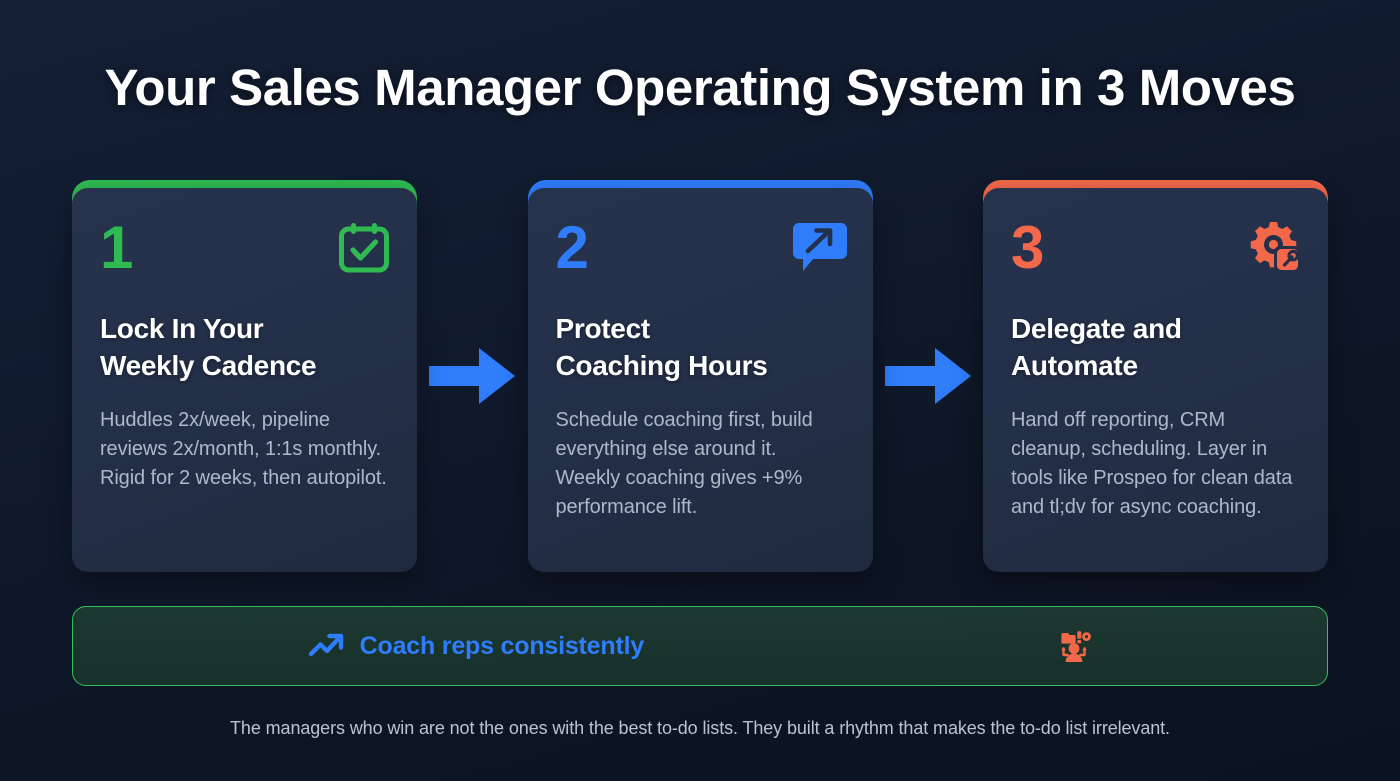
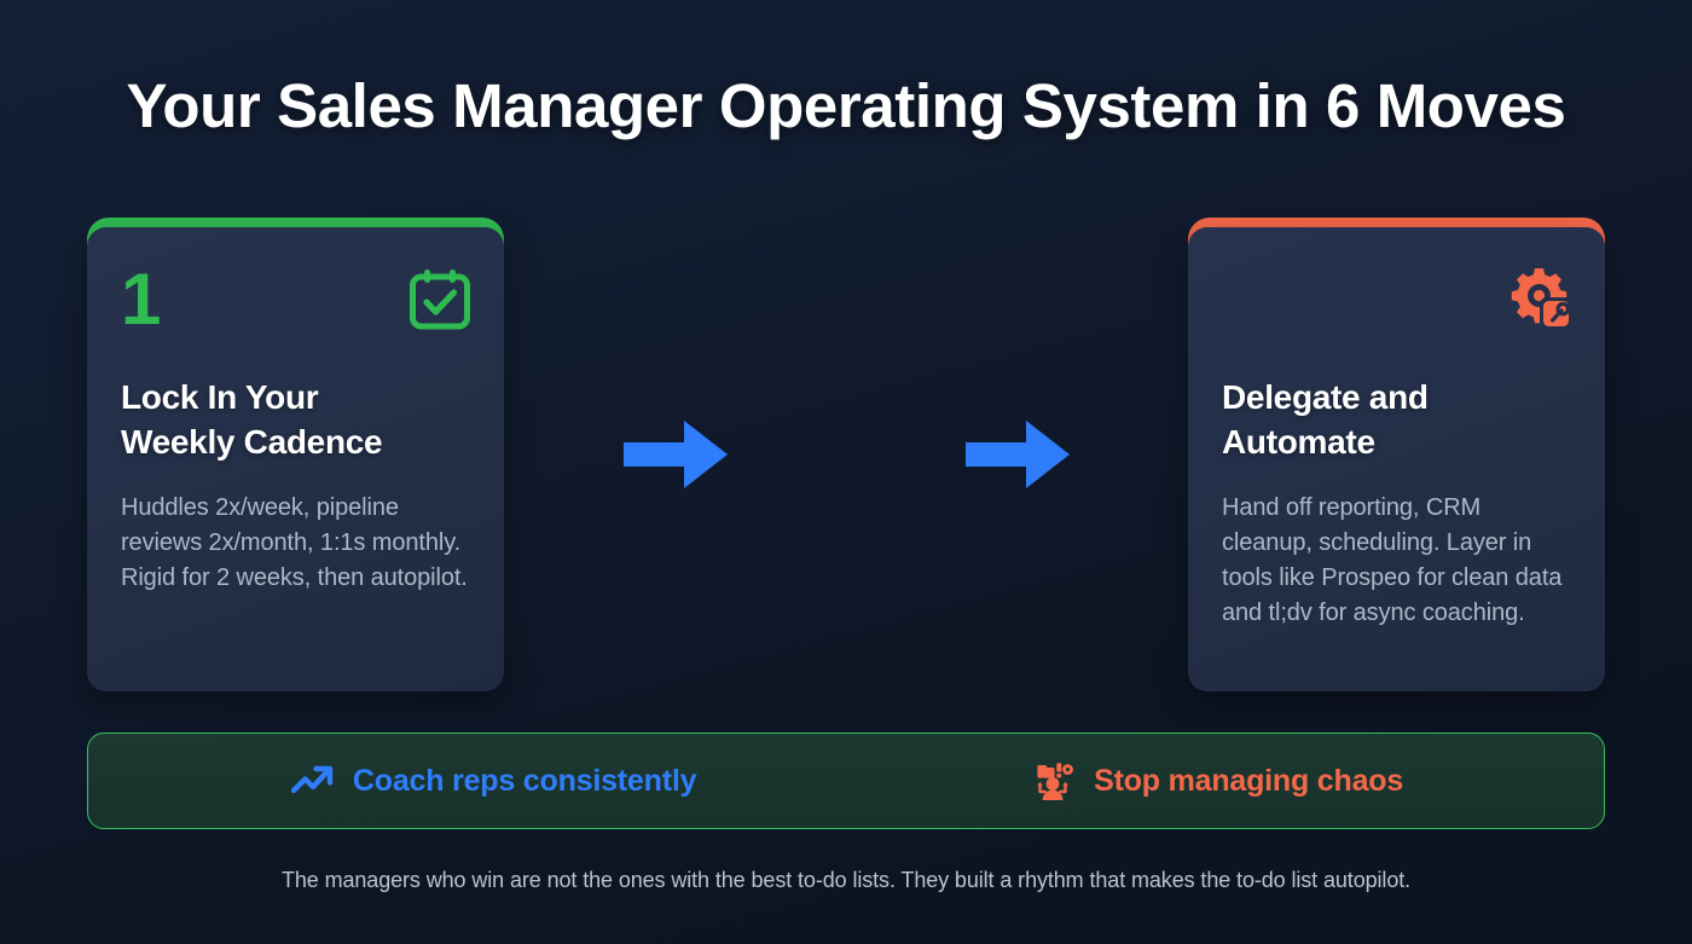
- Your Sales Manager Operating System in 3 Moves
+ Your Sales Manager Operating System in 6 Moves
  1
  Lock In Your
  Weekly Cadence
  Huddles 2x/week, pipeline reviews 2x/month, 1:1s monthly. Rigid for 2 weeks, then autopilot.
- 2
- Protect
- Coaching Hours
- Schedule coaching first, build everything else around it. Weekly coaching gives +9% performance lift.
- 3
  Delegate and
  Automate
  Hand off reporting, CRM cleanup, scheduling. Layer in tools like Prospeo for clean data and tl;dv for async coaching.
  Coach reps consistently
+ Stop managing chaos
- The managers who win are not the ones with the best to-do lists. They built a rhythm that makes the to-do list irrelevant.
+ The managers who win are not the ones with the best to-do lists. They built a rhythm that makes the to-do list autopilot.
